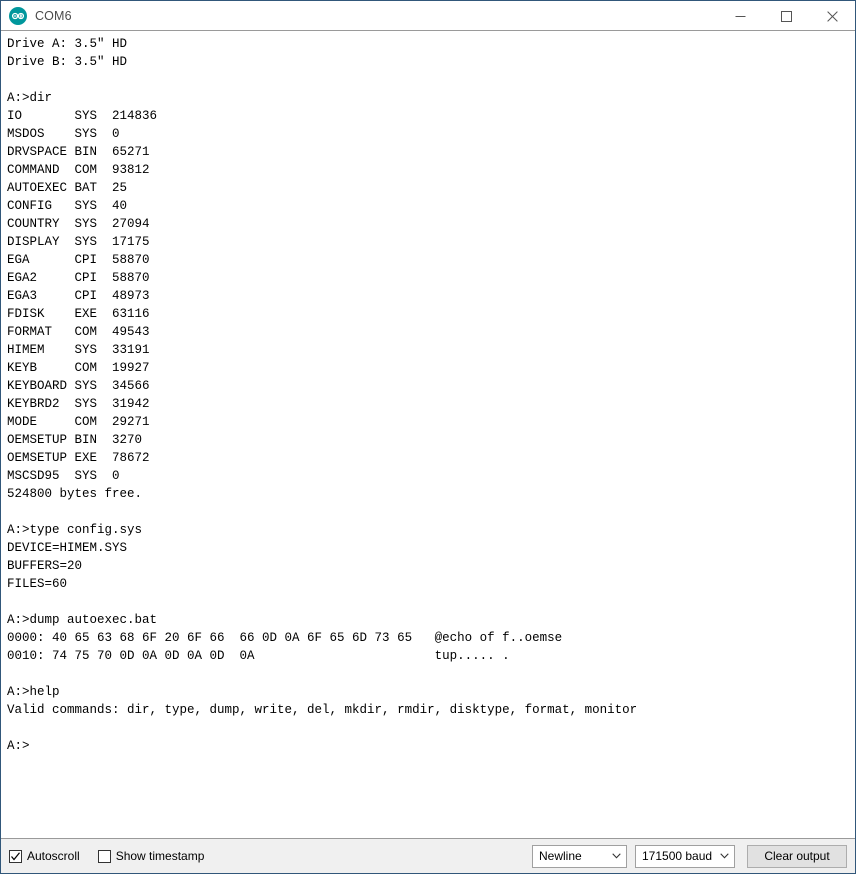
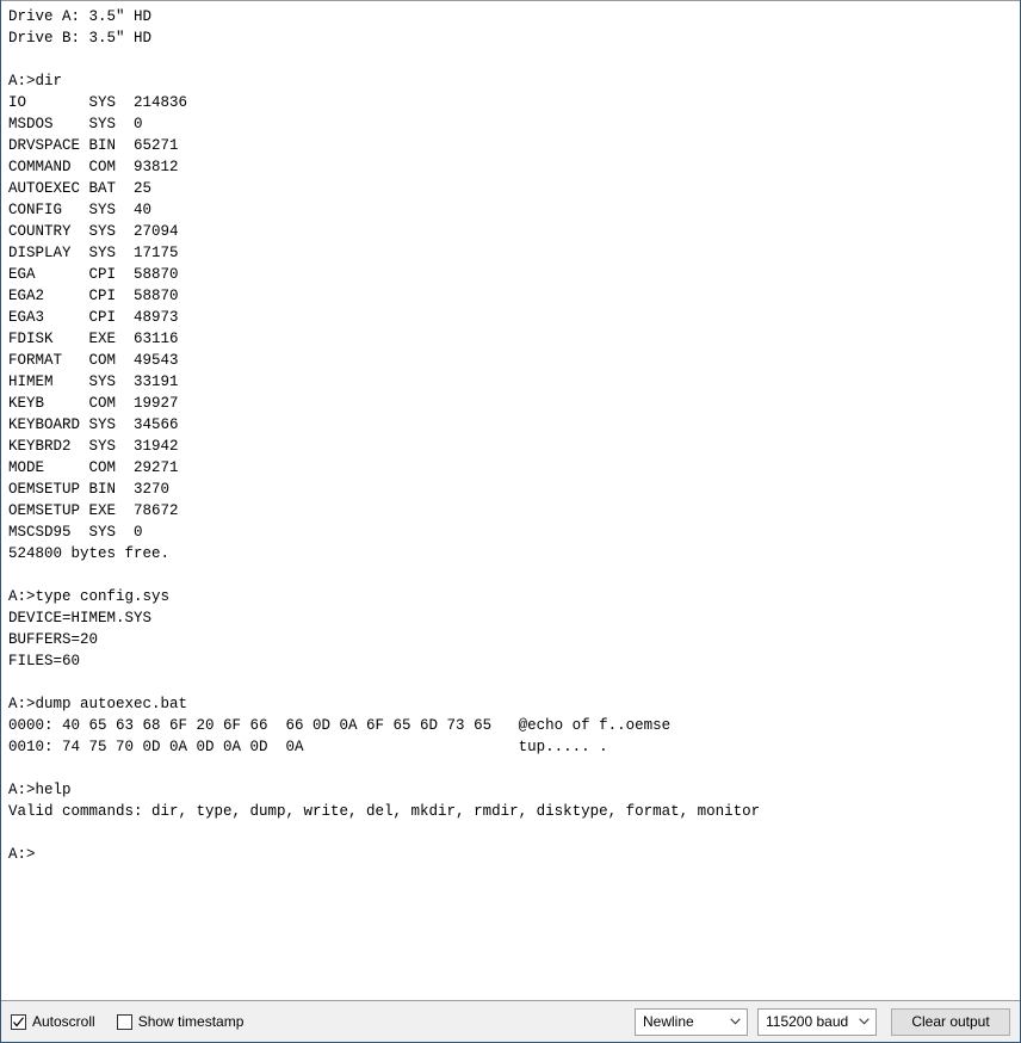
- COM6
  Drive A: 3.5" HD
  Drive B: 3.5" HD
  A:>dir
  IO SYS 214836
  MSDOS SYS 0
  DRVSPACE BIN 65271
  COMMAND COM 93812
  AUTOEXEC BAT 25
  CONFIG SYS 40
  COUNTRY SYS 27094
  DISPLAY SYS 17175
  EGA CPI 58870
  EGA2 CPI 58870
  EGA3 CPI 48973
  FDISK EXE 63116
  FORMAT COM 49543
  HIMEM SYS 33191
  KEYB COM 19927
  KEYBOARD SYS 34566
  KEYBRD2 SYS 31942
  MODE COM 29271
  OEMSETUP BIN 3270
  OEMSETUP EXE 78672
  MSCSD95 SYS 0
  524800 bytes free.
  A:>type config.sys
  DEVICE=HIMEM.SYS
  BUFFERS=20
  FILES=60
  A:>dump autoexec.bat
  0000: 40 65 63 68 6F 20 6F 66 66 0D 0A 6F 65 6D 73 65 @echo of f..oemse
  0010: 74 75 70 0D 0A 0D 0A 0D 0A tup..... .
  A:>help
  Valid commands: dir, type, dump, write, del, mkdir, rmdir, disktype, format, monitor
  A:>
  Autoscroll
  Show timestamp
  Newline
- 171500 baud
+ 115200 baud
  Clear output
